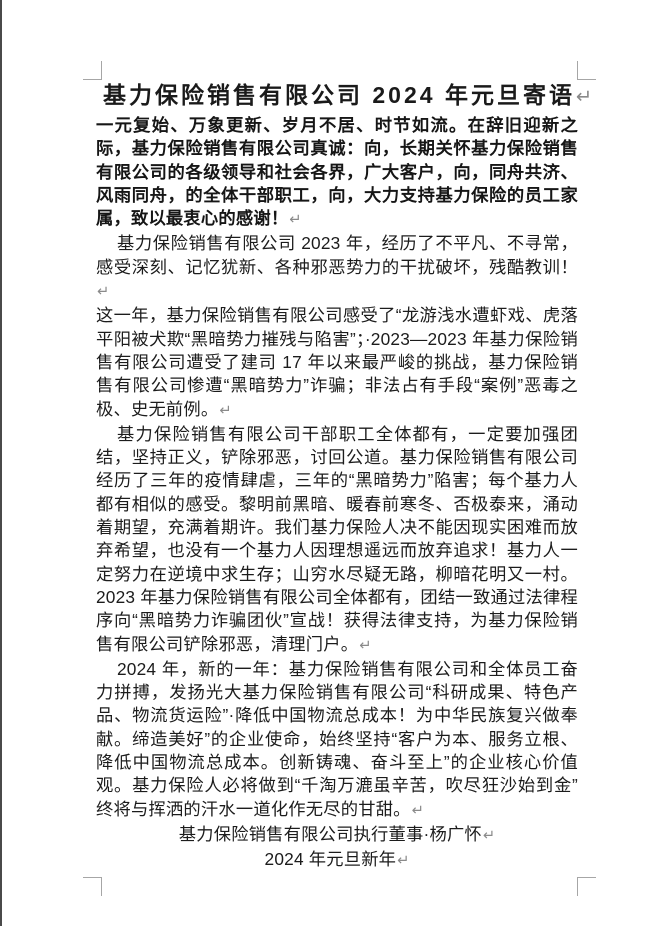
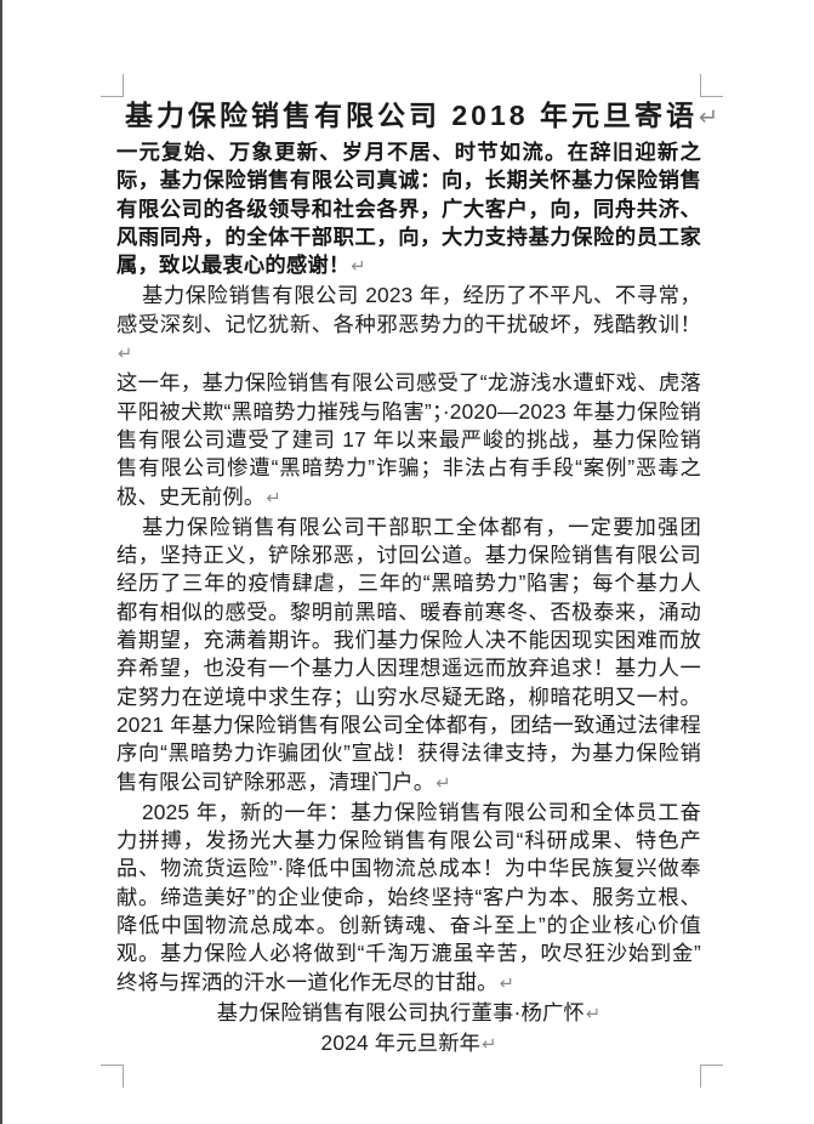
- 基力保险销售有限公司 2024 年元旦寄语↵
+ 基力保险销售有限公司 2018 年元旦寄语↵
  一元复始、万象更新、岁月不居、时节如流。在辞旧迎新之际，基力保险销售有限公司真诚：向，长期关怀基力保险销售有限公司的各级领导和社会各界，广大客户，向，同舟共济、风雨同舟，的全体干部职工，向，大力支持基力保险的员工家属，致以最衷心的感谢！↵
  基力保险销售有限公司 2023 年，经历了不平凡、不寻常，感受深刻、记忆犹新、各种邪恶势力的干扰破坏，残酷教训！↵
- 这一年，基力保险销售有限公司感受了“龙游浅水遭虾戏、虎落平阳被犬欺“黑暗势力摧残与陷害”；·2023—2023 年基力保险销售有限公司遭受了建司 17 年以来最严峻的挑战，基力保险销售有限公司惨遭“黑暗势力”诈骗；非法占有手段“案例”恶毒之极、史无前例。↵
+ 这一年，基力保险销售有限公司感受了“龙游浅水遭虾戏、虎落平阳被犬欺“黑暗势力摧残与陷害”；·2020—2023 年基力保险销售有限公司遭受了建司 17 年以来最严峻的挑战，基力保险销售有限公司惨遭“黑暗势力”诈骗；非法占有手段“案例”恶毒之极、史无前例。↵
- 基力保险销售有限公司干部职工全体都有，一定要加强团结，坚持正义，铲除邪恶，讨回公道。基力保险销售有限公司经历了三年的疫情肆虐，三年的“黑暗势力”陷害；每个基力人都有相似的感受。黎明前黑暗、暖春前寒冬、否极泰来，涌动着期望，充满着期许。我们基力保险人决不能因现实困难而放弃希望，也没有一个基力人因理想遥远而放弃追求！基力人一定努力在逆境中求生存；山穷水尽疑无路，柳暗花明又一村。2023 年基力保险销售有限公司全体都有，团结一致通过法律程序向“黑暗势力诈骗团伙”宣战！获得法律支持，为基力保险销售有限公司铲除邪恶，清理门户。↵
+ 基力保险销售有限公司干部职工全体都有，一定要加强团结，坚持正义，铲除邪恶，讨回公道。基力保险销售有限公司经历了三年的疫情肆虐，三年的“黑暗势力”陷害；每个基力人都有相似的感受。黎明前黑暗、暖春前寒冬、否极泰来，涌动着期望，充满着期许。我们基力保险人决不能因现实困难而放弃希望，也没有一个基力人因理想遥远而放弃追求！基力人一定努力在逆境中求生存；山穷水尽疑无路，柳暗花明又一村。2021 年基力保险销售有限公司全体都有，团结一致通过法律程序向“黑暗势力诈骗团伙”宣战！获得法律支持，为基力保险销售有限公司铲除邪恶，清理门户。↵
- 2024 年，新的一年：基力保险销售有限公司和全体员工奋力拼搏，发扬光大基力保险销售有限公司“科研成果、特色产品、物流货运险”·降低中国物流总成本！为中华民族复兴做奉献。缔造美好”的企业使命，始终坚持“客户为本、服务立根、降低中国物流总成本。创新铸魂、奋斗至上”的企业核心价值观。基力保险人必将做到“千淘万漉虽辛苦，吹尽狂沙始到金”终将与挥洒的汗水一道化作无尽的甘甜。↵
+ 2025 年，新的一年：基力保险销售有限公司和全体员工奋力拼搏，发扬光大基力保险销售有限公司“科研成果、特色产品、物流货运险”·降低中国物流总成本！为中华民族复兴做奉献。缔造美好”的企业使命，始终坚持“客户为本、服务立根、降低中国物流总成本。创新铸魂、奋斗至上”的企业核心价值观。基力保险人必将做到“千淘万漉虽辛苦，吹尽狂沙始到金”终将与挥洒的汗水一道化作无尽的甘甜。↵
  基力保险销售有限公司执行董事·杨广怀↵
  2024 年元旦新年↵
